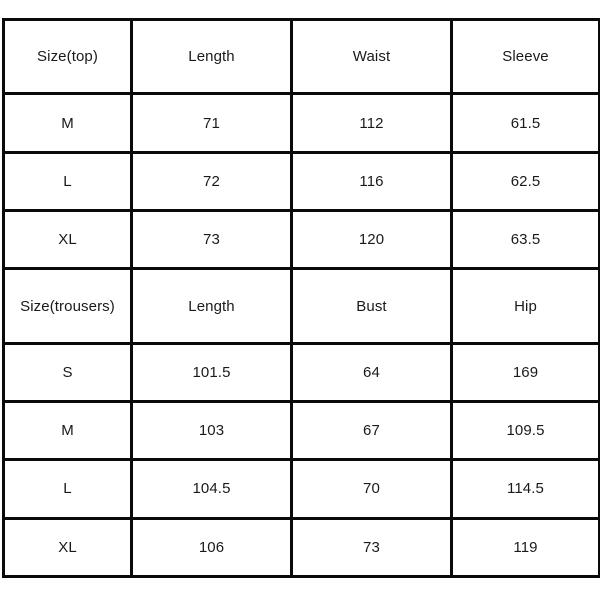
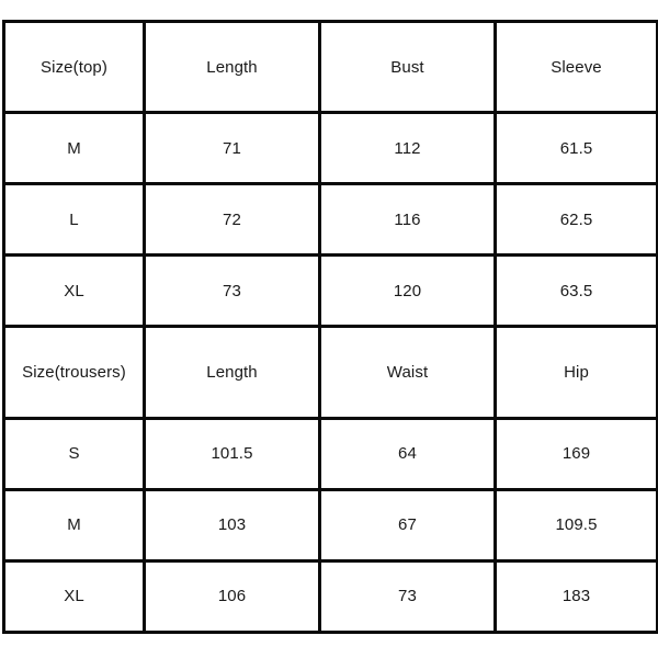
- Size(top)	Length	Waist	Sleeve
+ Size(top)	Length	Bust	Sleeve
  M	71	112	61.5
  L	72	116	62.5
  XL	73	120	63.5
- Size(trousers)	Length	Bust	Hip
+ Size(trousers)	Length	Waist	Hip
  S	101.5	64	169
  M	103	67	109.5
- L	104.5	70	114.5
- XL	106	73	119
+ XL	106	73	183
